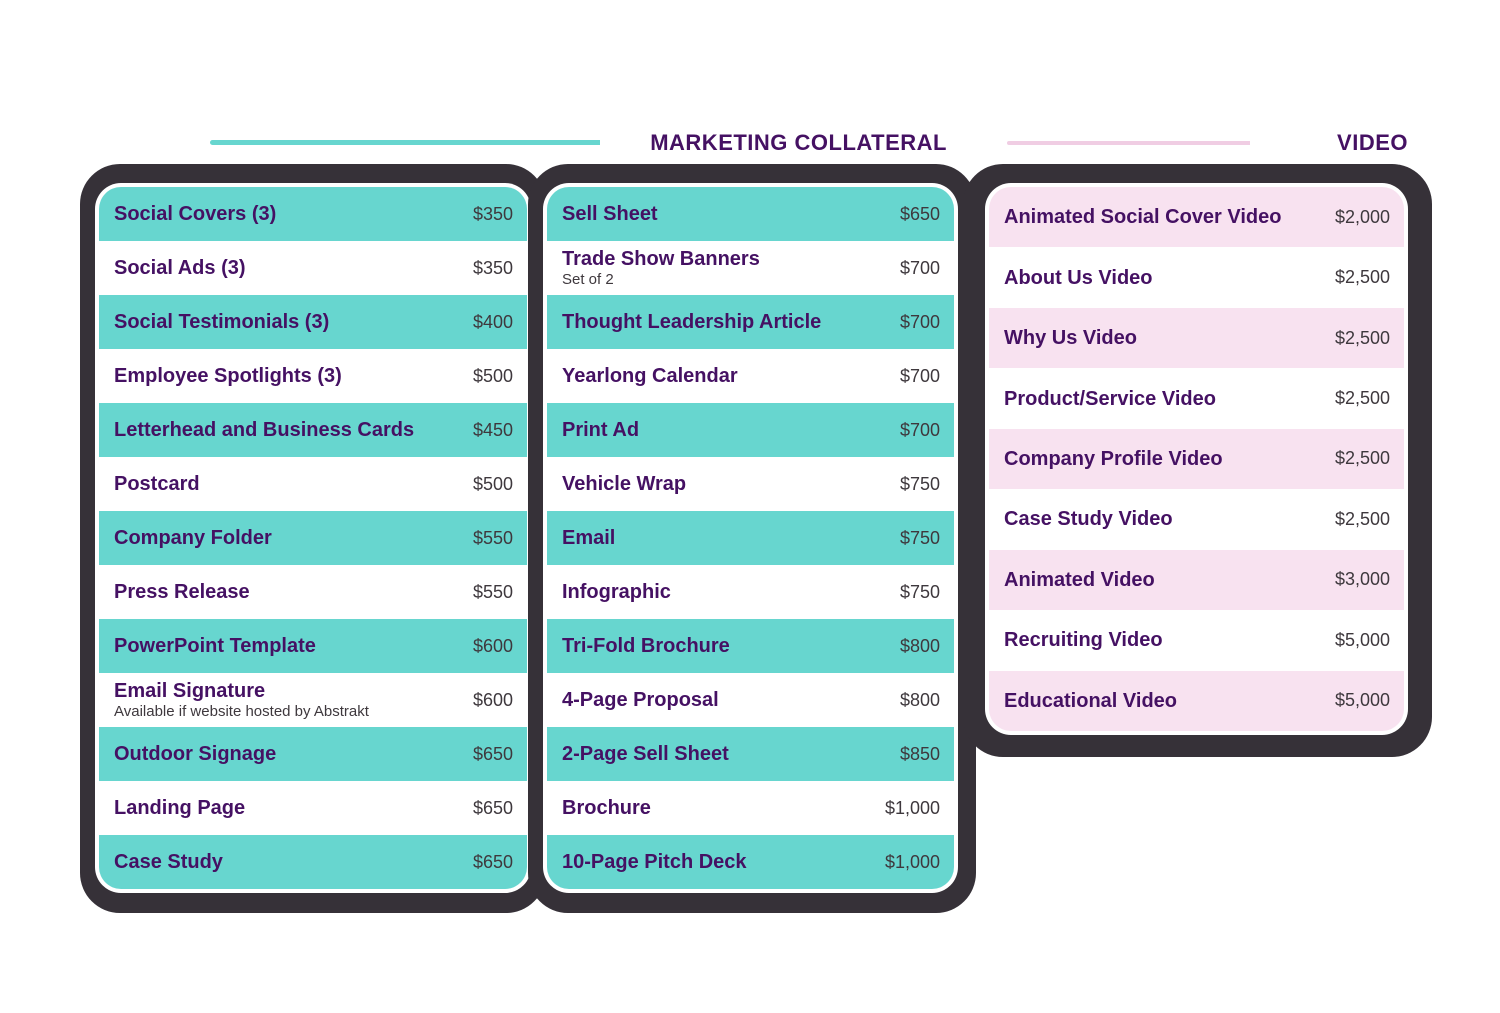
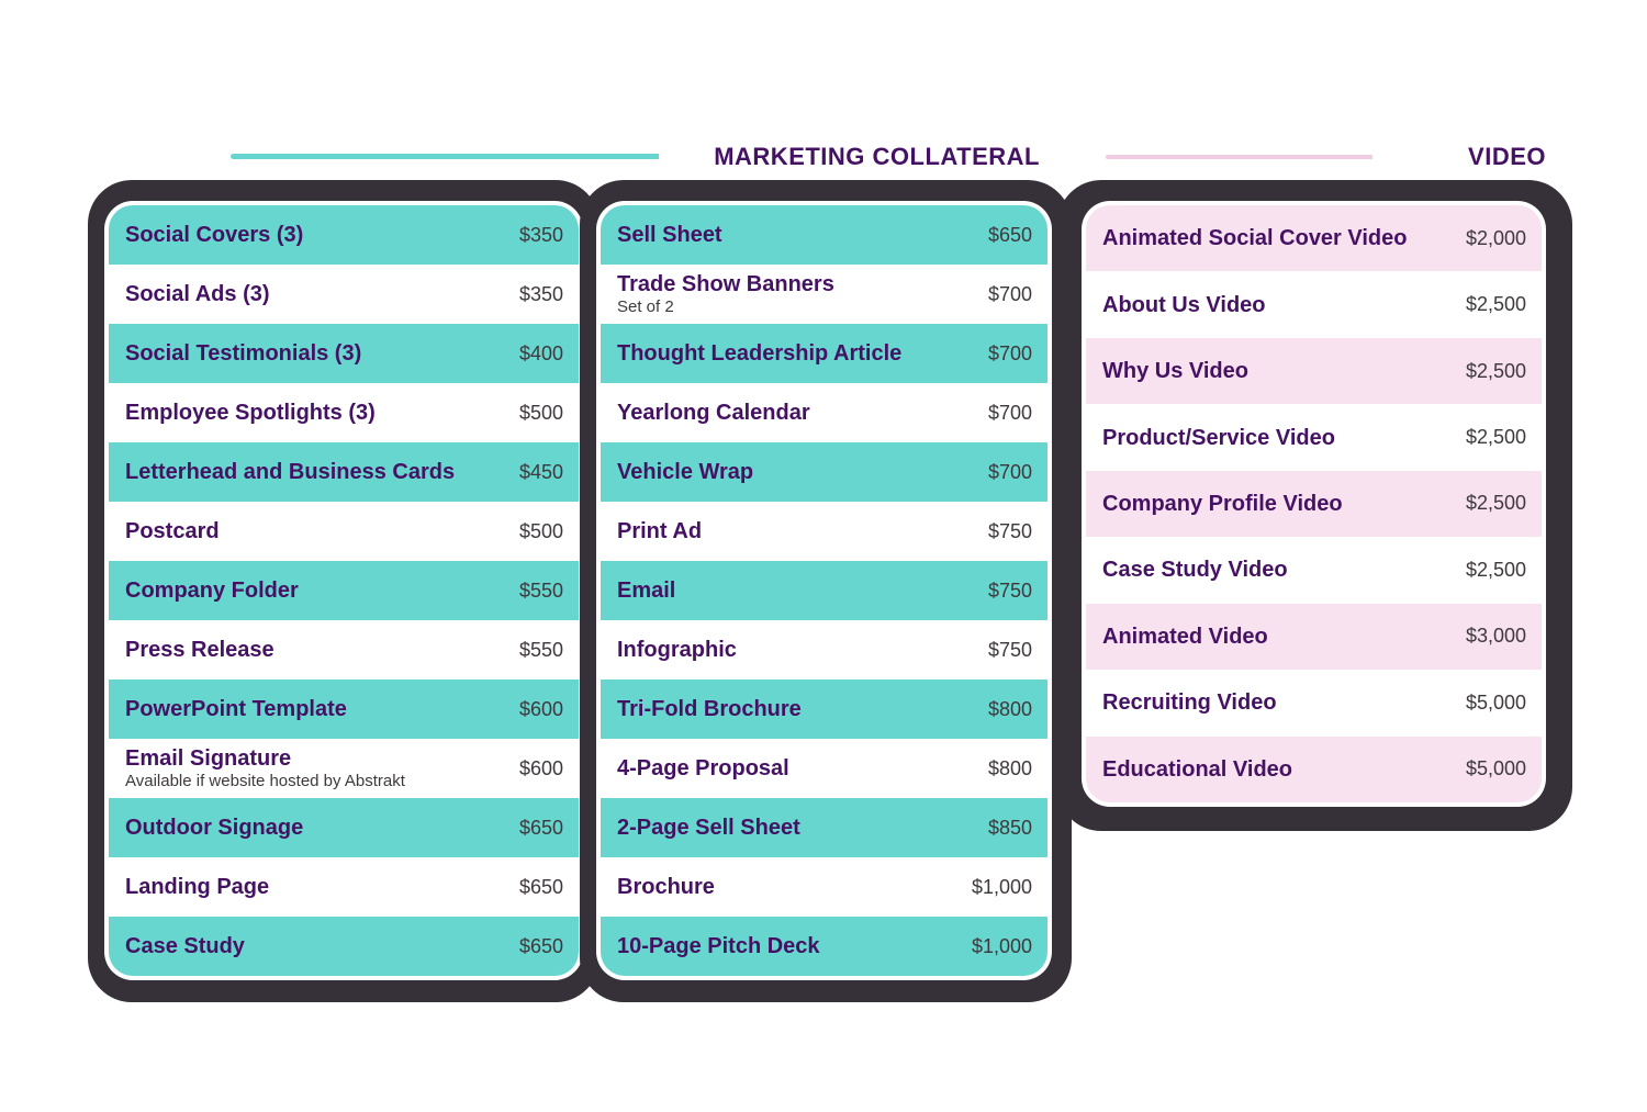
  MARKETING COLLATERAL
  VIDEO
  Social Covers (3)
  $350
  Social Ads (3)
  $350
  Social Testimonials (3)
  $400
  Employee Spotlights (3)
  $500
  Letterhead and Business Cards
  $450
  Postcard
  $500
  Company Folder
  $550
  Press Release
  $550
  PowerPoint Template
  $600
  Email Signature
  Available if website hosted by Abstrakt
  $600
  Outdoor Signage
  $650
  Landing Page
  $650
  Case Study
  $650
  Sell Sheet
  $650
  Trade Show Banners
  Set of 2
  $700
  Thought Leadership Article
  $700
  Yearlong Calendar
  $700
- Print Ad
+ Vehicle Wrap
  $700
- Vehicle Wrap
+ Print Ad
  $750
  Email
  $750
  Infographic
  $750
  Tri-Fold Brochure
  $800
  4-Page Proposal
  $800
  2-Page Sell Sheet
  $850
  Brochure
  $1,000
  10-Page Pitch Deck
  $1,000
  Animated Social Cover Video
  $2,000
  About Us Video
  $2,500
  Why Us Video
  $2,500
  Product/Service Video
  $2,500
  Company Profile Video
  $2,500
  Case Study Video
  $2,500
  Animated Video
  $3,000
  Recruiting Video
  $5,000
  Educational Video
  $5,000
